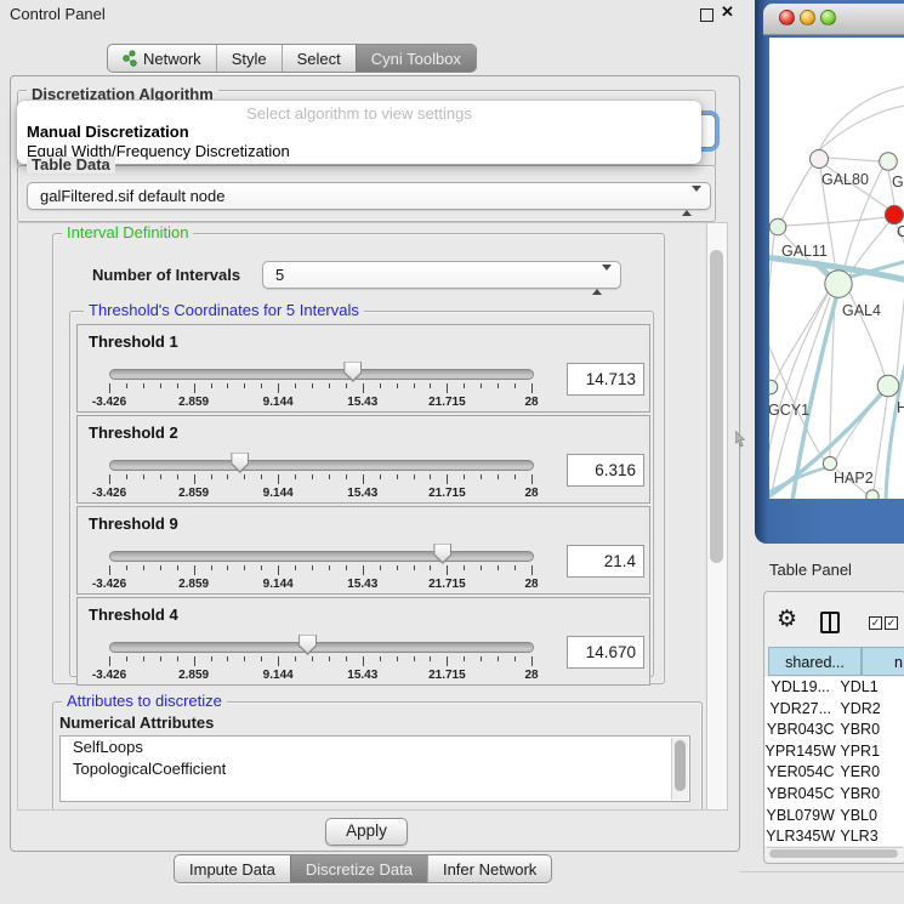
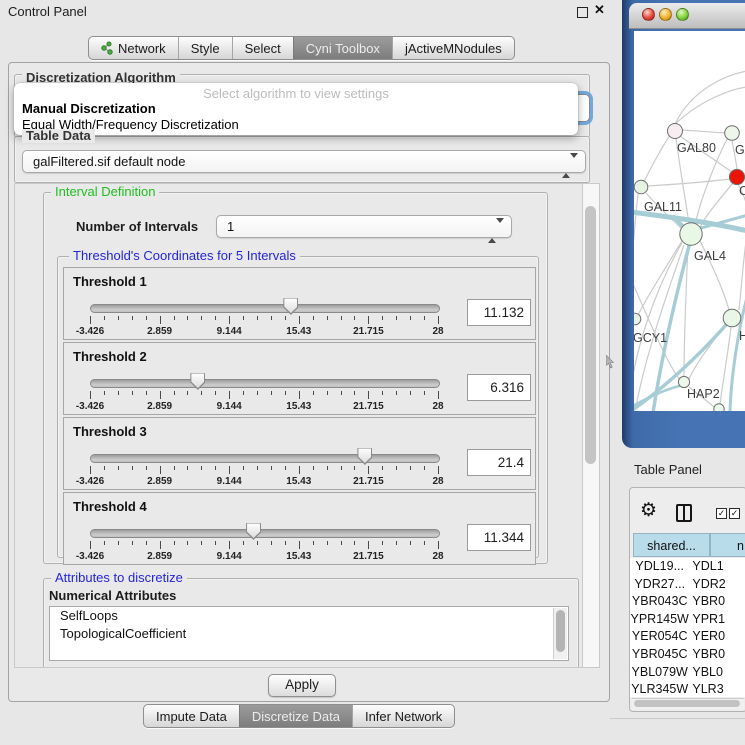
  Control Panel
  ✕
  Network
  Style
  Select
  Cyni Toolbox
+ jActiveMNodules
  Discretization Algorithm
  Table Data
  galFiltered.sif default node
  Select algorithm to view settings
  Manual Discretization
  Equal Width/Frequency Discretization
  Interval Definition
  Number of Intervals
- 5
+ 1
  Threshold's Coordinates for 5 Intervals
  Threshold 1
  -3.426
  2.859
  9.144
  15.43
  21.715
  28
- 14.713
+ 11.132
  Threshold 2
  -3.426
  2.859
  9.144
  15.43
  21.715
  28
  6.316
- Threshold 9
+ Threshold 3
  -3.426
  2.859
  9.144
  15.43
  21.715
  28
  21.4
  Threshold 4
  -3.426
  2.859
  9.144
  15.43
  21.715
  28
- 14.670
+ 11.344
  Attributes to discretize
  Numerical Attributes
  SelfLoops
  TopologicalCoefficient
  Apply
  Impute Data
  Discretize Data
  Infer Network
  GAL80
  C
  GAL11
  GAL4
  GCY1
  H
  HAP2
  Table Panel
  ⚙
  ✓
  ✓
  shared...
  n
  YDL19...
  YDL1
  YDR27...
  YDR2
  YBR043C
  YBR0
  YPR145W
  YPR1
  YER054C
  YER0
  YBR045C
  YBR0
  YBL079W
  YBL0
  YLR345W
  YLR3
